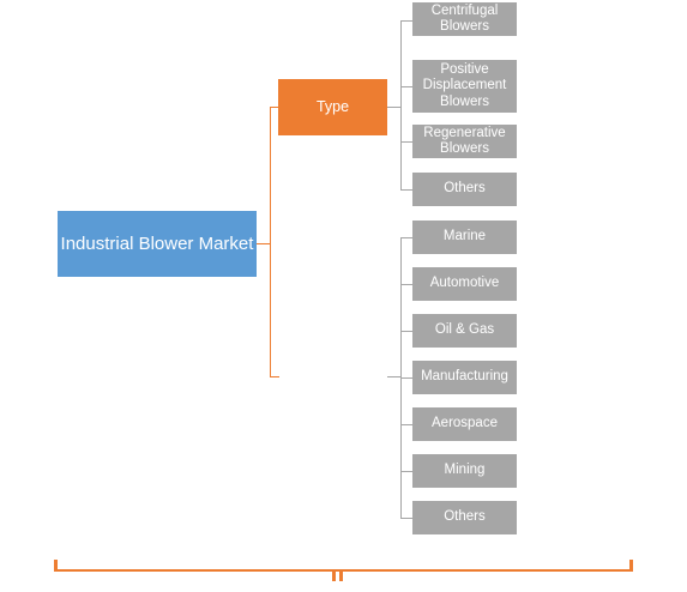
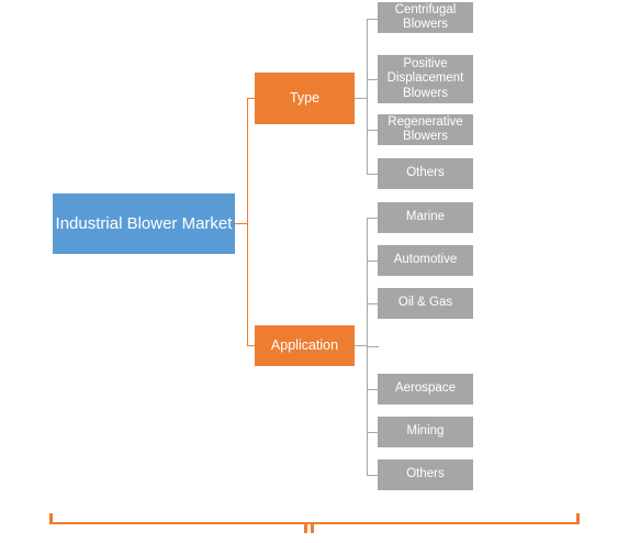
  Industrial Blower Market
  Type
+ Application
  Centrifugal Blowers
  Positive Displacement Blowers
  Regenerative Blowers
  Others
  Marine
  Automotive
  Oil & Gas
- Manufacturing
  Aerospace
  Mining
  Others
